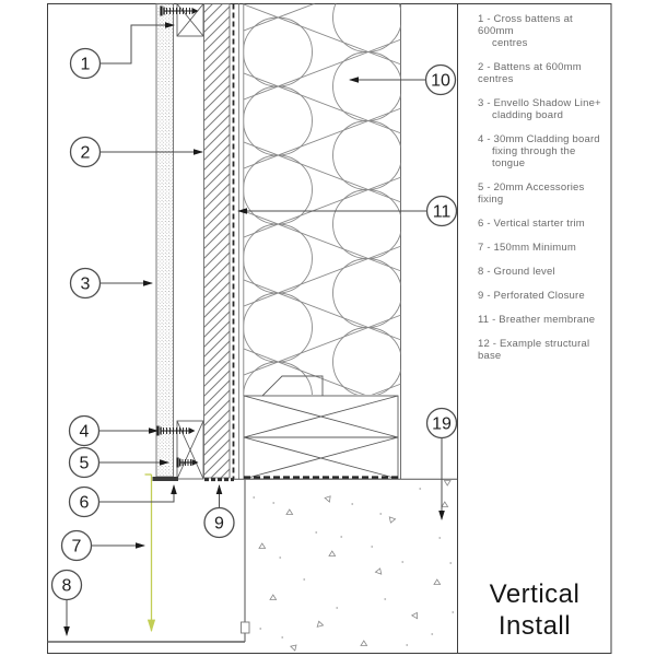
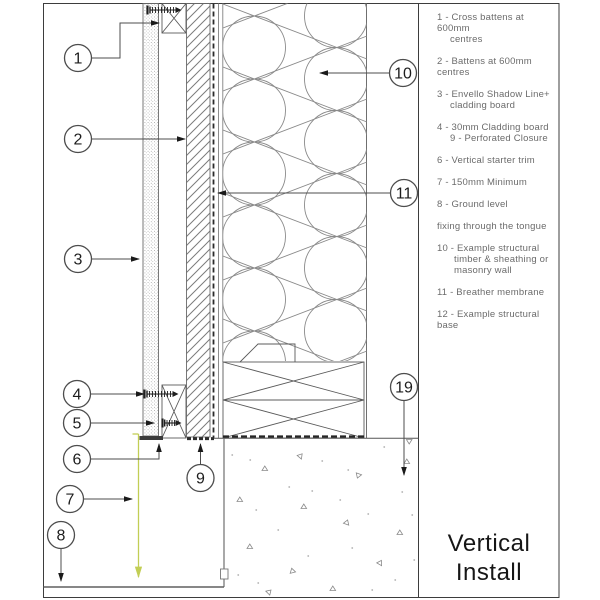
  1
  2
  3
  4
  5
  6
  7
  8
  9
  10
  11
  19
  1 - Cross battens at 600mm
  centres
  2 - Battens at 600mm centres
  3 - Envello Shadow Line+
  cladding board
  4 - 30mm Cladding board
- fixing through the tongue
+ 9 - Perforated Closure
- 5 - 20mm Accessories fixing
  6 - Vertical starter trim
  7 - 150mm Minimum
  8 - Ground level
- 9 - Perforated Closure
+ fixing through the tongue
+ 10 - Example structural
+ timber & sheathing or
+ masonry wall
  11 - Breather membrane
  12 - Example structural base
  Vertical
  Install
